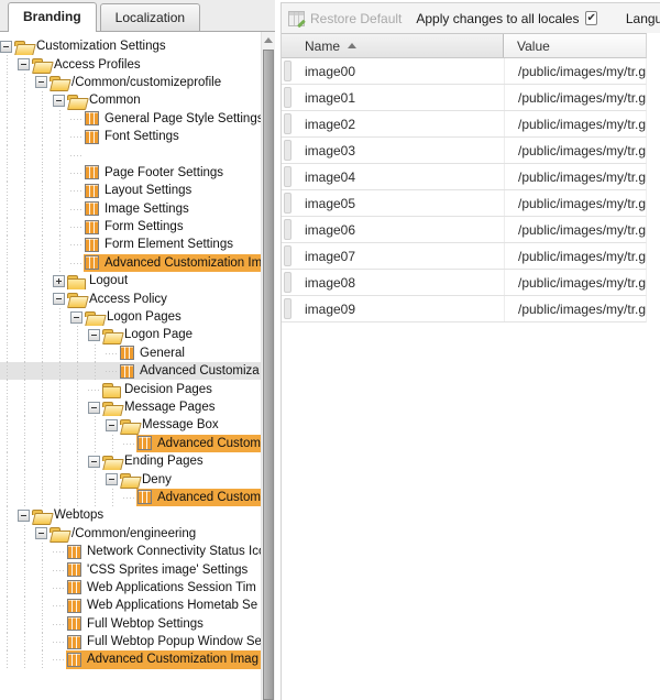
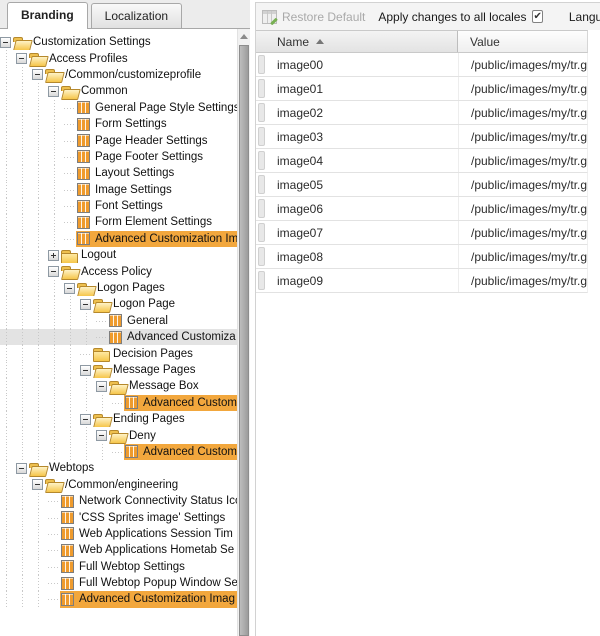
  Branding
  Localization
  Customization Settings
  Access Profiles
  /Common/customizeprofile
  Common
  General Page Style Setting
- Font Settings
+ Form Settings
+ Page Header Settings
  Page Footer Settings
  Layout Settings
  Image Settings
- Form Settings
+ Font Settings
  Form Element Settings
  Advanced Customization Im
  Logout
  Access Policy
  Logon Pages
  Logon Page
  General
  Advanced Customiza
  Decision Pages
  Message Pages
  Message Box
  Advanced Custom
  Ending Pages
  Deny
  Advanced Custom
  Webtops
  /Common/engineering
  Network Connectivity Status Ic
  'CSS Sprites image' Settings
  Web Applications Session Tim
  Web Applications Hometab Se
  Full Webtop Settings
  Full Webtop Popup Window Se
  Advanced Customization Imag
  Restore Default
  Apply changes to all locales
  Name
  Value
  image00
  /public/images/my/tr.g
  image01
  /public/images/my/tr.g
  image02
  /public/images/my/tr.g
  image03
  /public/images/my/tr.g
  image04
  /public/images/my/tr.g
  image05
  /public/images/my/tr.g
  image06
  /public/images/my/tr.g
  image07
  /public/images/my/tr.g
  image08
  /public/images/my/tr.g
  image09
  /public/images/my/tr.g
